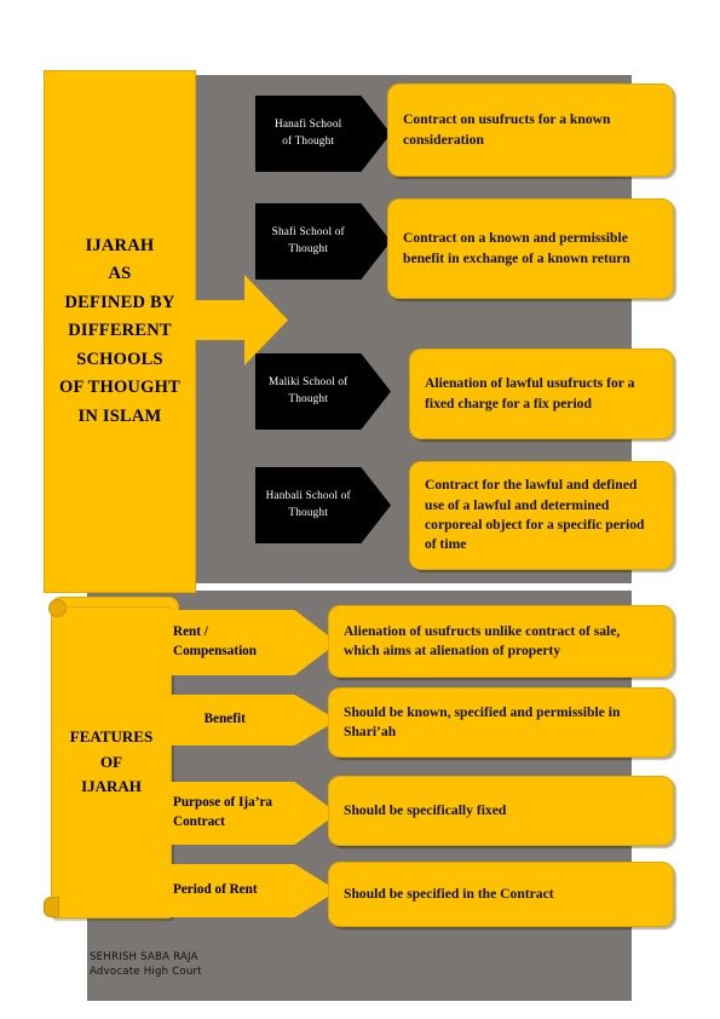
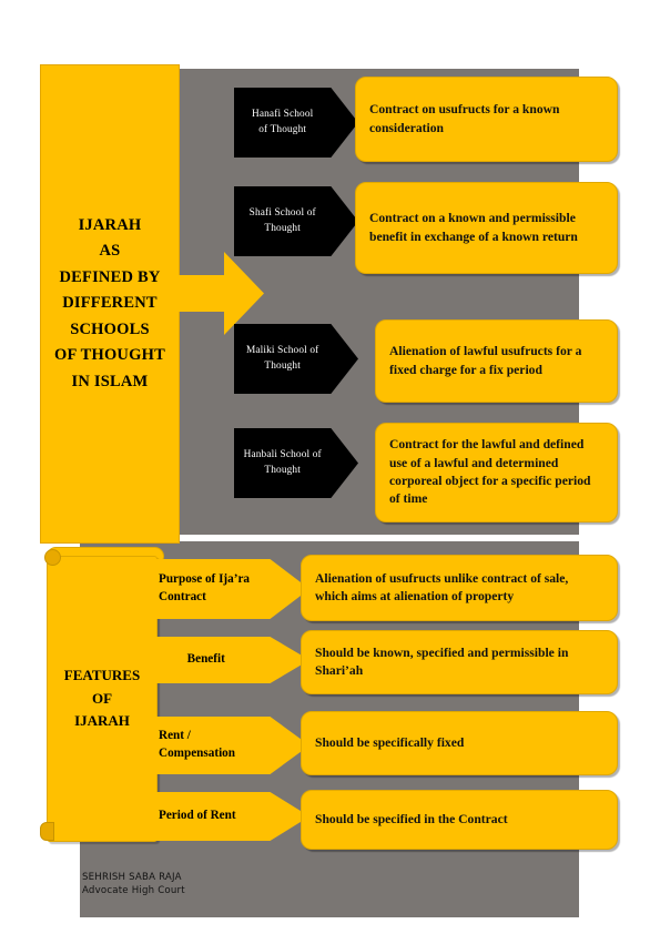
  IJARAH
  AS
  DEFINED BY
  DIFFERENT
  SCHOOLS
  OF THOUGHT
  IN ISLAM
  Hanafi School
  of Thought
  Shafi School of
  Thought
  Maliki School of
  Thought
  Hanbali School of
  Thought
  Contract on usufructs for a known consideration
  Contract on a known and permissible benefit in exchange of a known return
  Alienation of lawful usufructs for a fixed charge for a fix period
  Contract for the lawful and defined use of a lawful and determined corporeal object for a specific period of time
  FEATURES
  OF
  IJARAH
- Rent / Compensation
+ Purpose of Ija’ra Contract
  Benefit
- Purpose of Ija’ra Contract
+ Rent / Compensation
  Period of Rent
  Alienation of usufructs unlike contract of sale, which aims at alienation of property
  Should be known, specified and permissible in Shari’ah
  Should be specifically fixed
  Should be specified in the Contract
  SEHRISH SABA RAJA
  Advocate High Court
